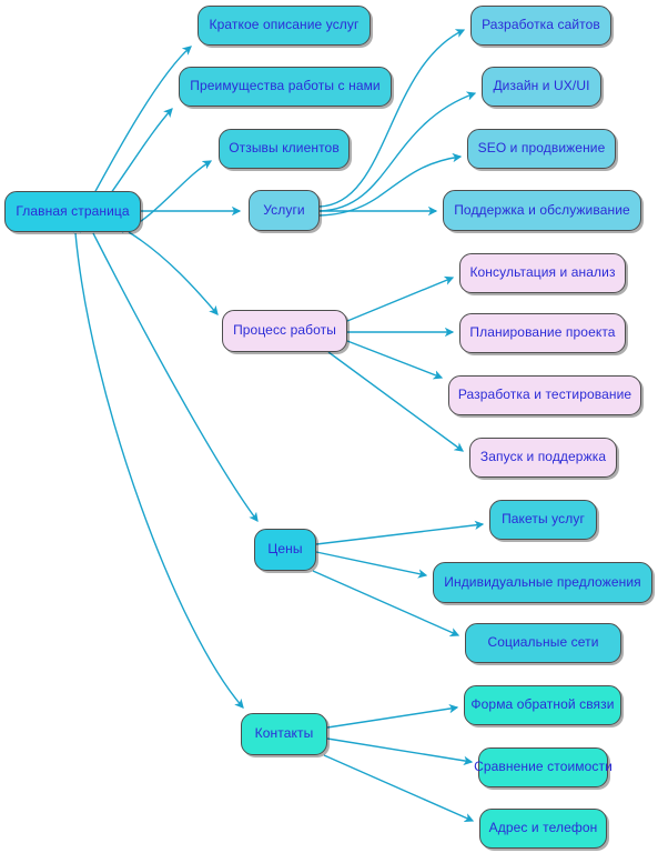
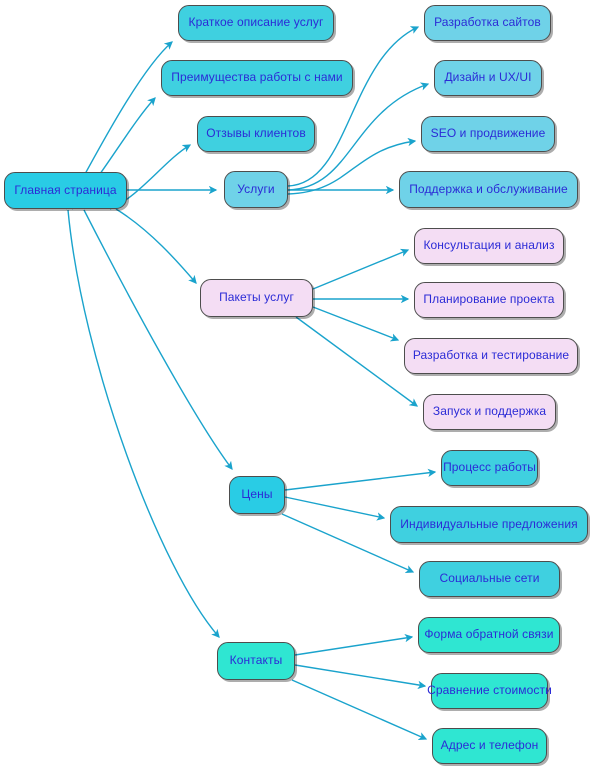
  Главная страница
  Краткое описание услуг
  Преимущества работы с нами
  Отзывы клиентов
  Услуги
  Разработка сайтов
  Дизайн и UX/UI
  SEO и продвижение
  Поддержка и обслуживание
- Процесс работы
+ Пакеты услуг
  Консультация и анализ
  Планирование проекта
  Разработка и тестирование
  Запуск и поддержка
  Цены
- Пакеты услуг
+ Процесс работы
  Индивидуальные предложения
  Социальные сети
  Контакты
  Форма обратной связи
  Сравнение стоимости
  Адрес и телефон
